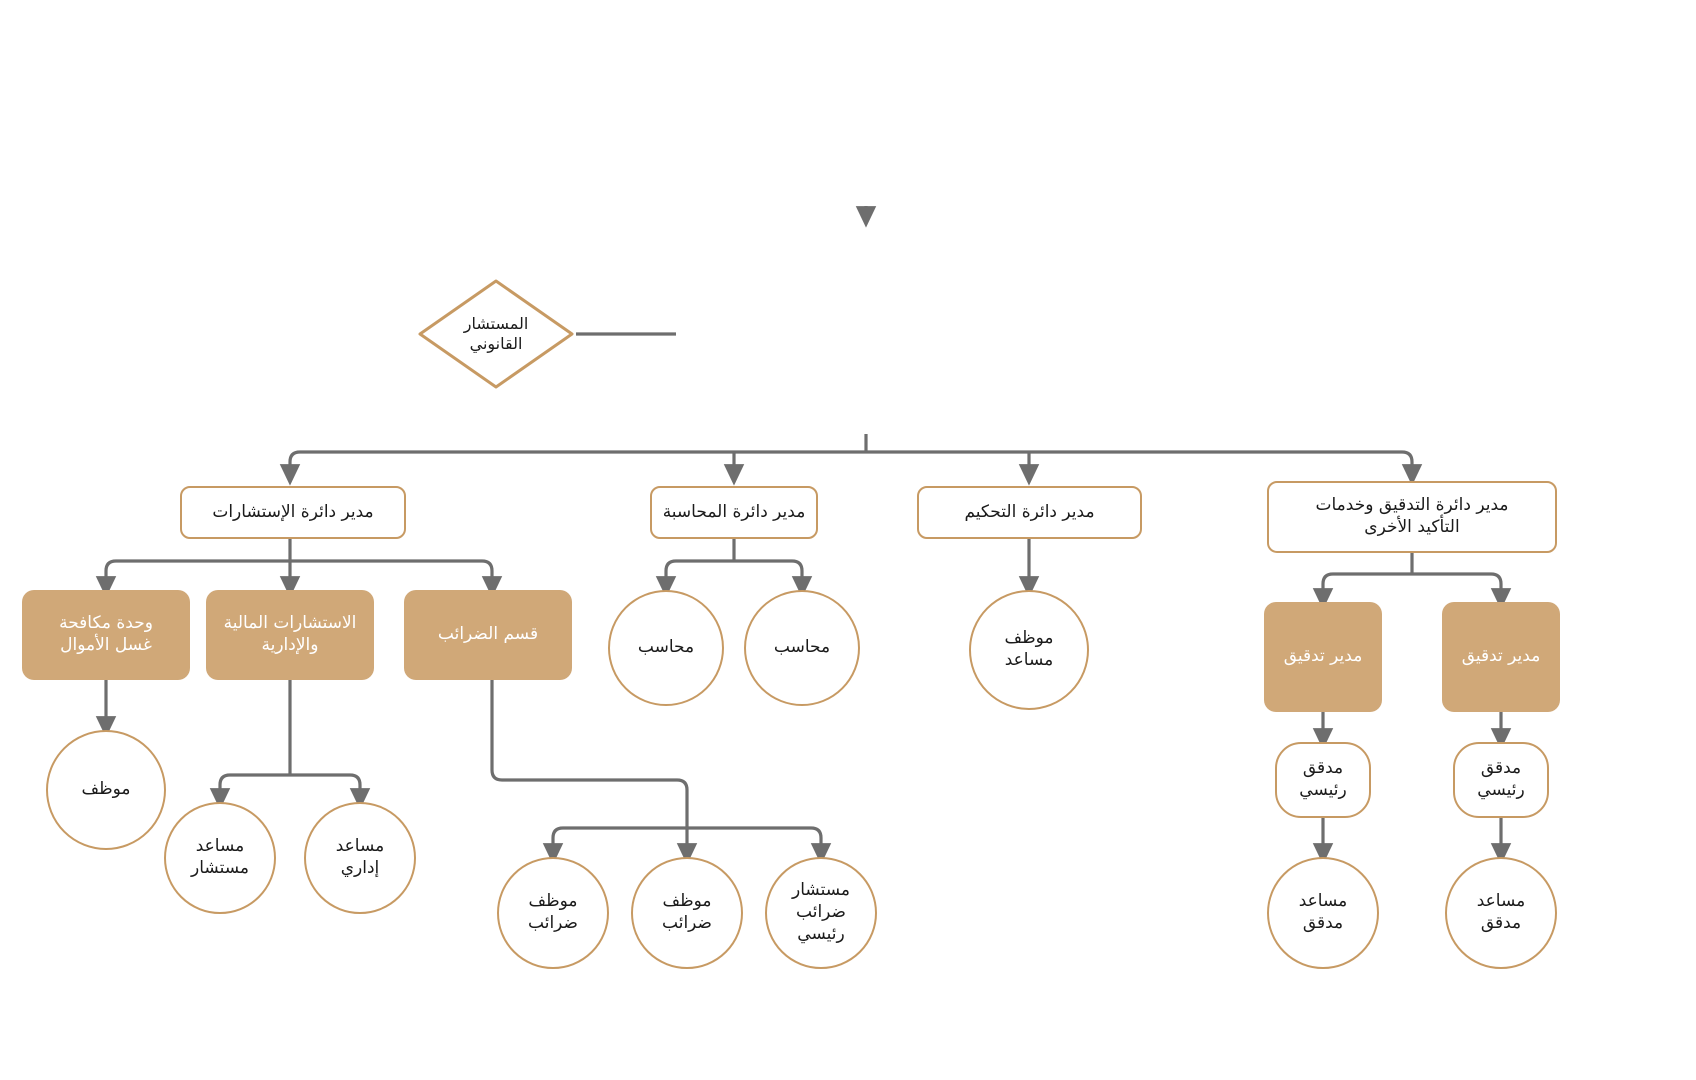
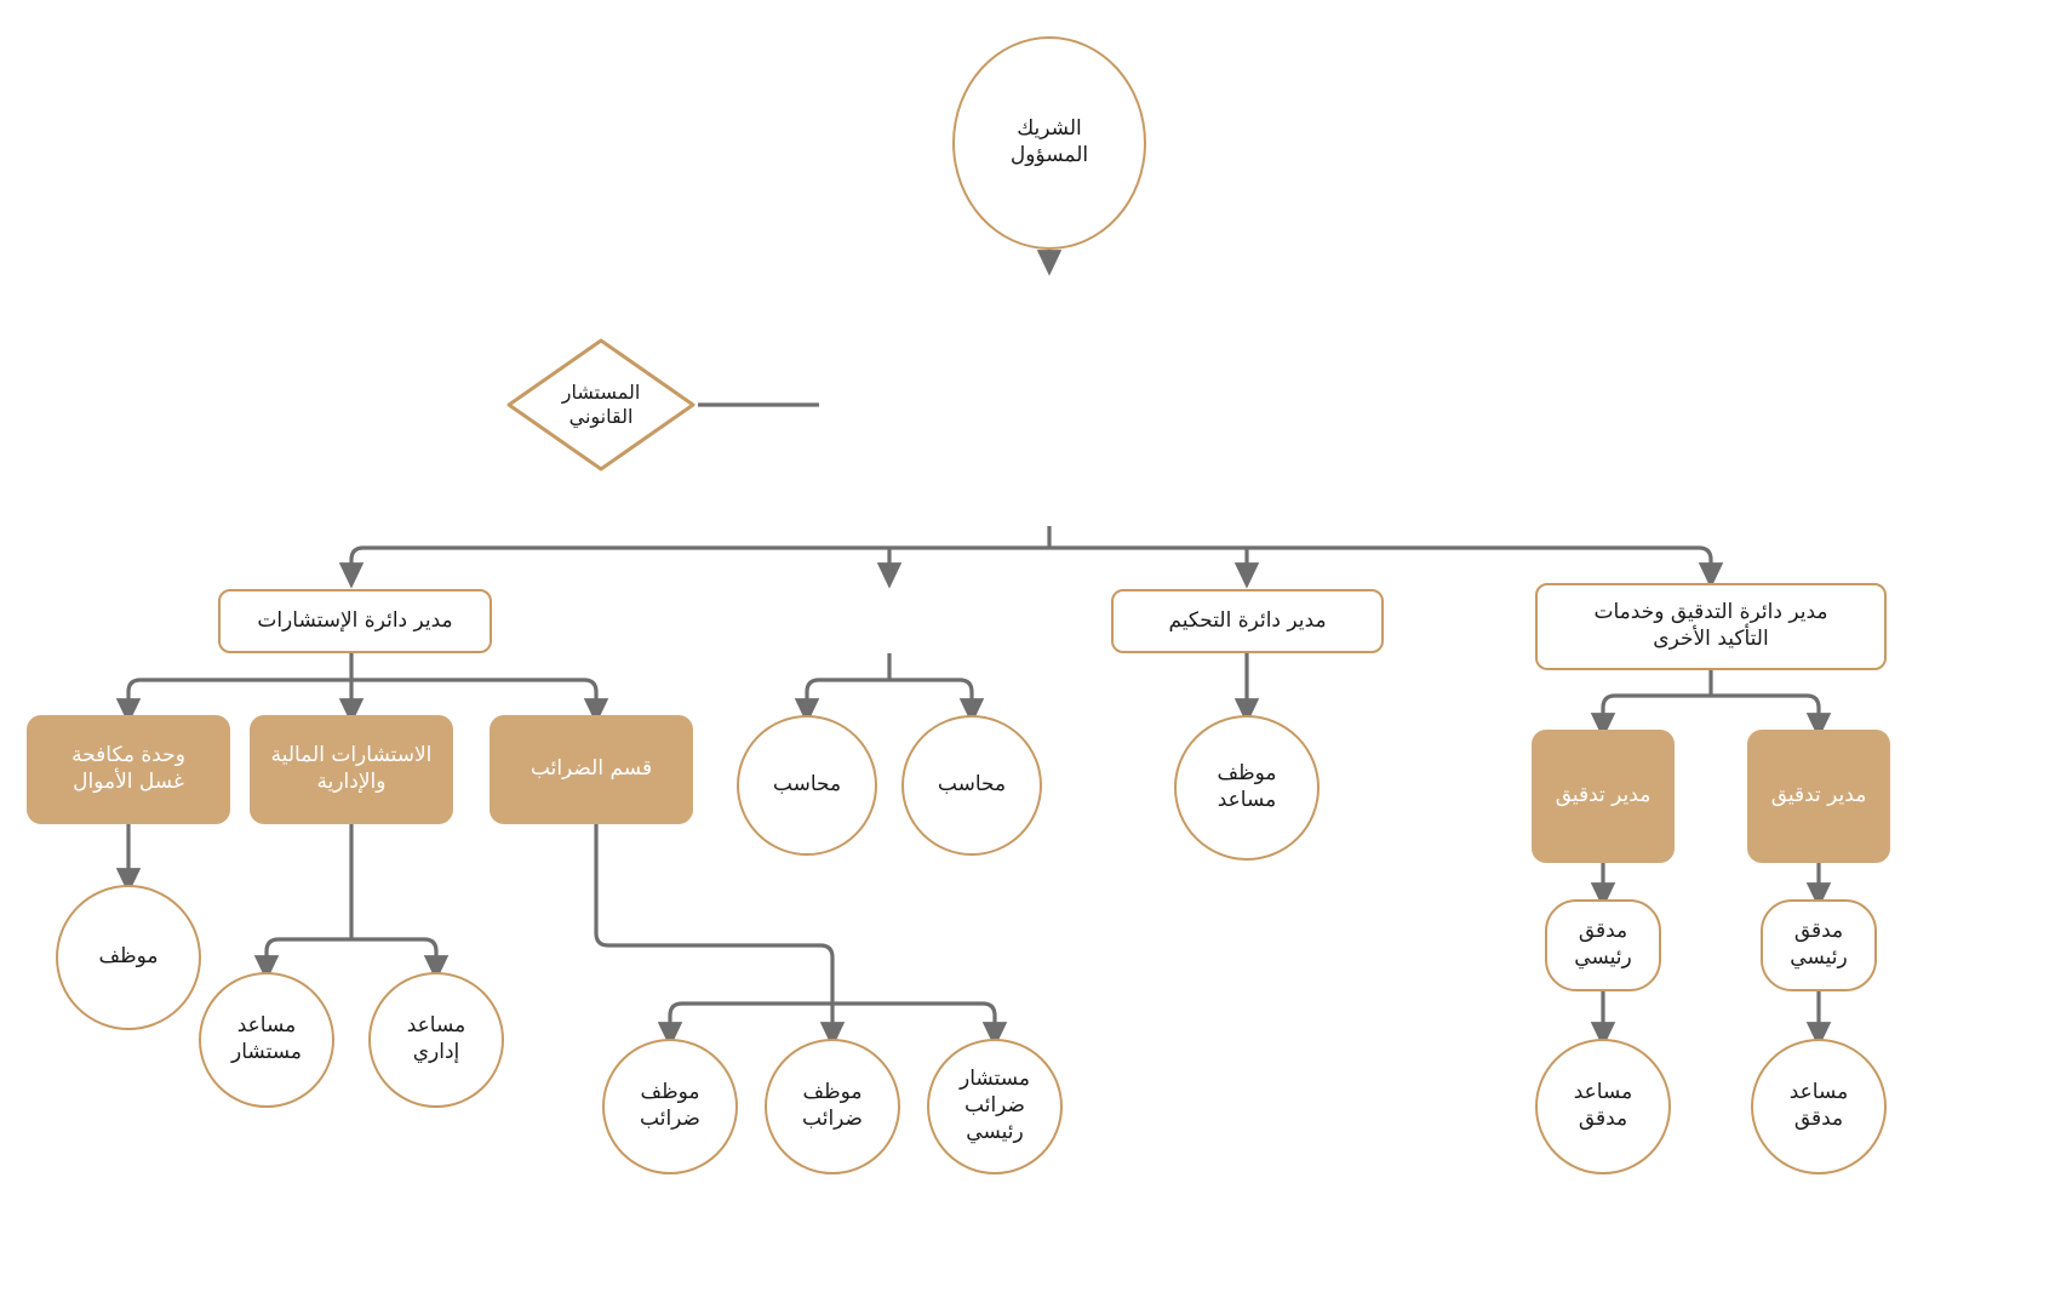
+ الشريك
+ المسؤول
  المستشار
  القانوني
  مدير دائرة الإستشارات
- مدير دائرة المحاسبة
  مدير دائرة التحكيم
  مدير دائرة التدقيق وخدمات
  التأكيد الأخرى
  وحدة مكافحة
  غسل الأموال
  الاستشارات المالية
  والإدارية
  قسم الضرائب
  محاسب
  محاسب
  موظف
  مساعد
  مدير تدقيق
  مدير تدقيق
  موظف
  مساعد
  مستشار
  مساعد
  إداري
  موظف
  ضرائب
  موظف
  ضرائب
  مستشار
  ضرائب
  رئيسي
  مدقق
  رئيسي
  مدقق
  رئيسي
  مساعد
  مدقق
  مساعد
  مدقق
